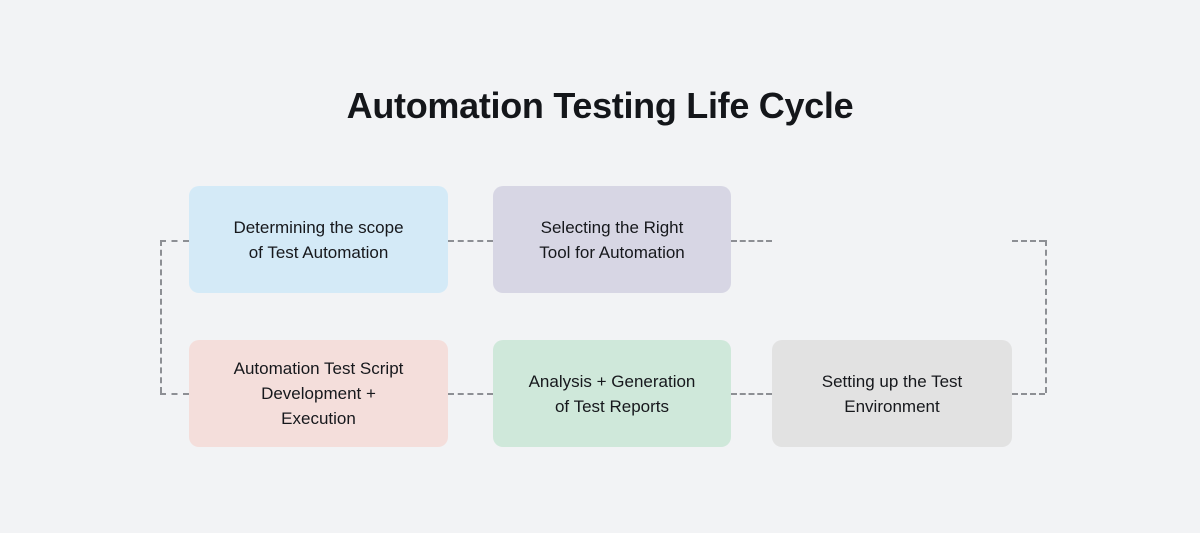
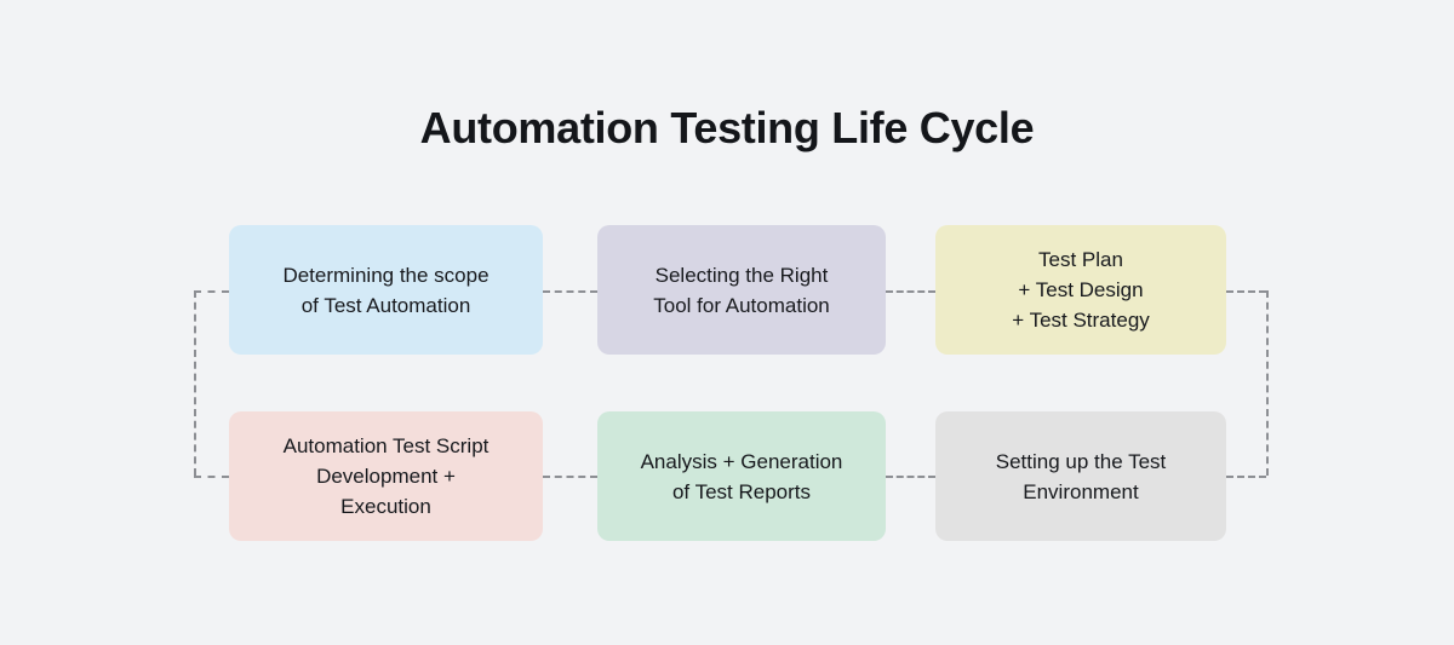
  Automation Testing Life Cycle
  Determining the scope
  of Test Automation
  Selecting the Right
  Tool for Automation
+ Test Plan
+ + Test Design
+ + Test Strategy
  Automation Test Script
  Development +
  Execution
  Analysis + Generation
  of Test Reports
  Setting up the Test
  Environment
